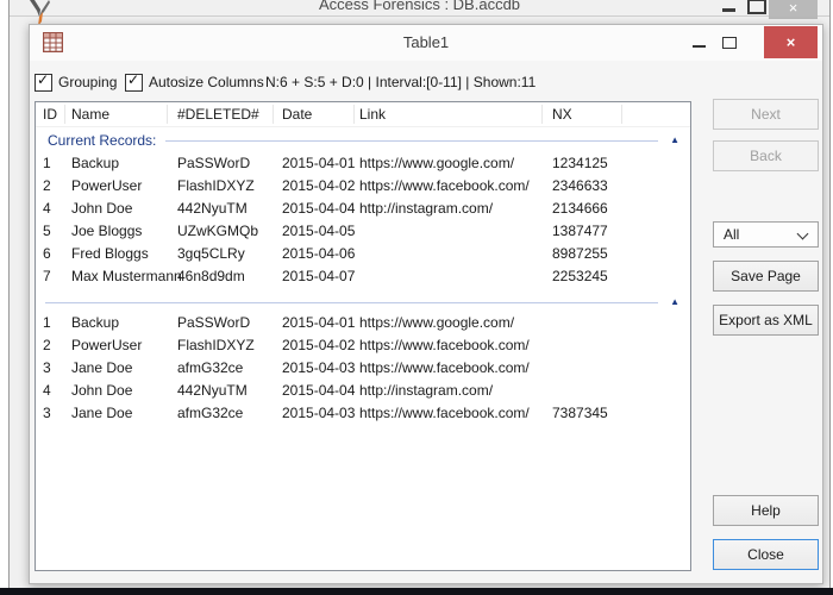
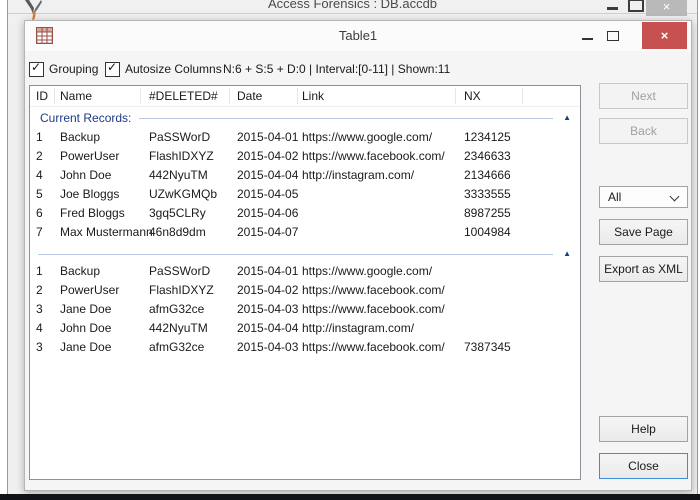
  Access Forensics : DB.accdb
  ×
  Table1
  ×
  ✓
  Grouping
  ✓
  Autosize Columns
  N:6 + S:5 + D:0 | Interval:[0-11] | Shown:11
  ID
  Name
  #DELETED#
  Date
  Link
  NX
  Current Records:
  ▲
  1
  Backup
  PaSSWorD
  2015-04-01
  https://www.google.com/
  1234125
  2
  PowerUser
  FlashIDXYZ
  2015-04-02
  https://www.facebook.com/
  2346633
  4
  John Doe
  442NyuTM
  2015-04-04
  http://instagram.com/
  2134666
  5
  Joe Bloggs
  UZwKGMQb
  2015-04-05
- 1387477
+ 3333555
  6
  Fred Bloggs
  3gq5CLRy
  2015-04-06
  8987255
  7
  Max Mustermann
  46n8d9dm
  2015-04-07
- 2253245
+ 1004984
  ▲
  1
  Backup
  PaSSWorD
  2015-04-01
  https://www.google.com/
  2
  PowerUser
  FlashIDXYZ
  2015-04-02
  https://www.facebook.com/
  3
  Jane Doe
  afmG32ce
  2015-04-03
  https://www.facebook.com/
  4
  John Doe
  442NyuTM
  2015-04-04
  http://instagram.com/
  3
  Jane Doe
  afmG32ce
  2015-04-03
  https://www.facebook.com/
  7387345
  Next
  Back
  All
  Save Page
  Export as XML
  Help
  Close
